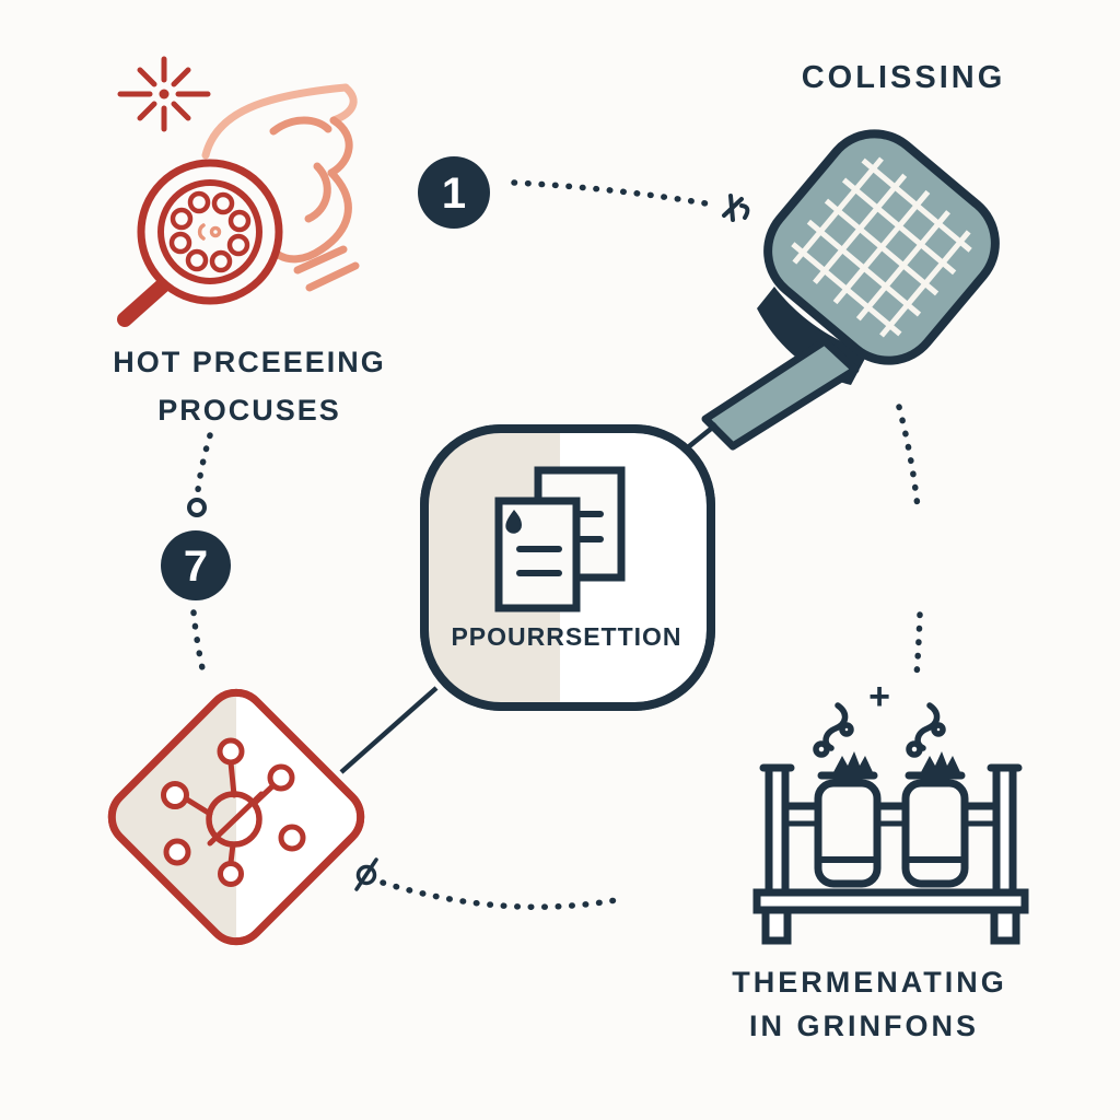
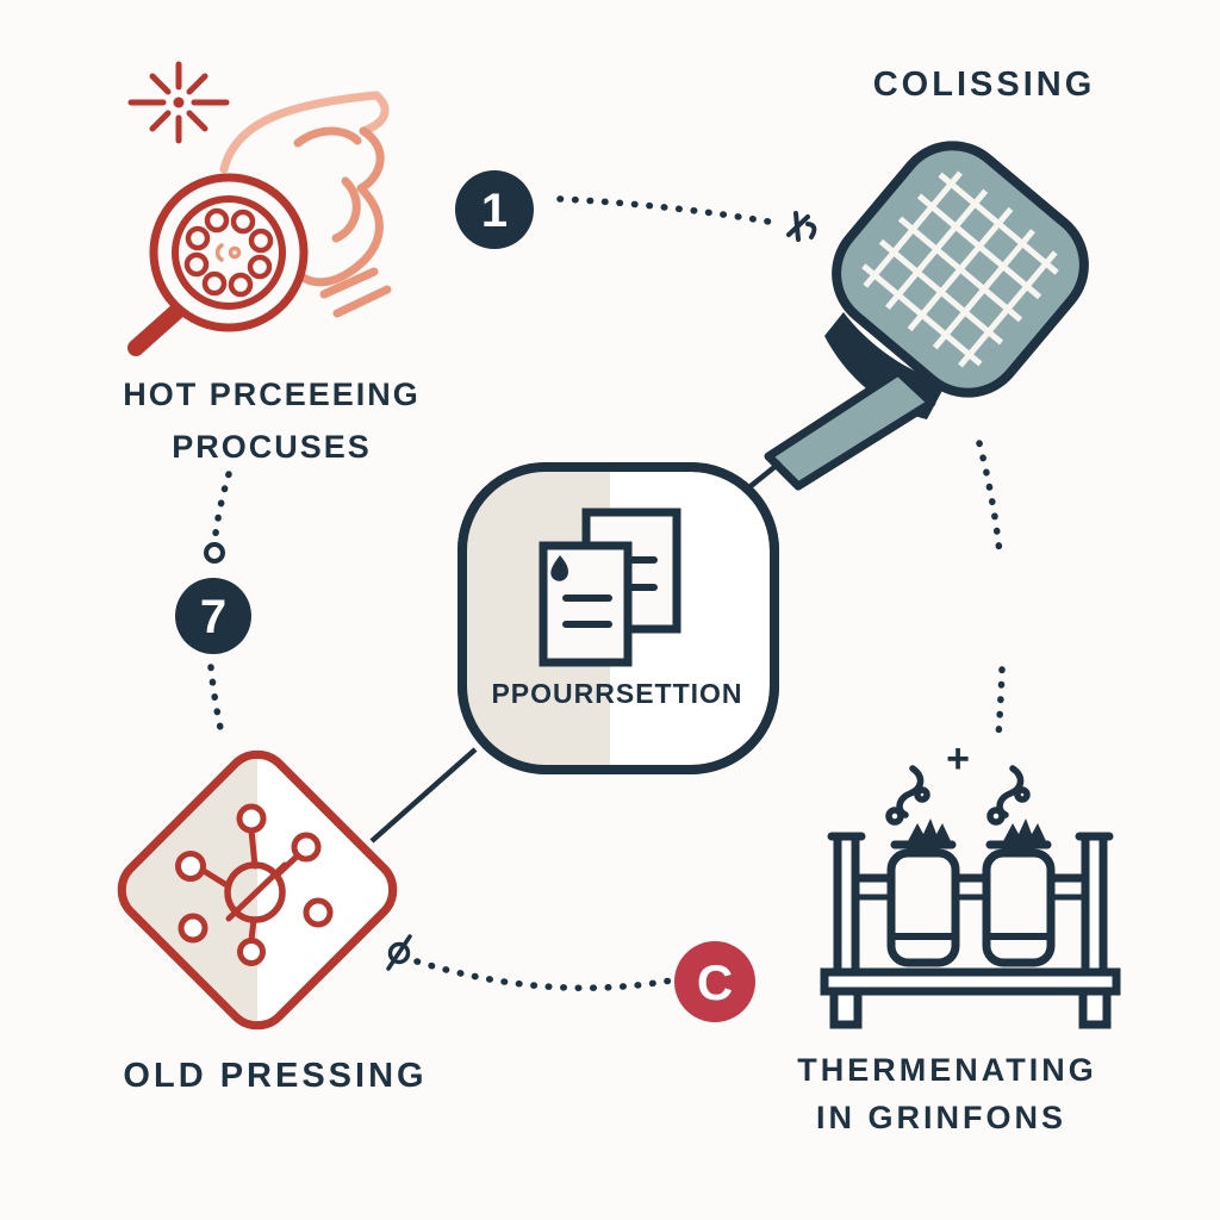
  HOT PRCEEEING
  PROCUSES
  7
  1
  COLISSING
  PPOURRSETTION
+ OLD PRESSING
+ C
  +
  THERMENATING
  IN GRINFONS
